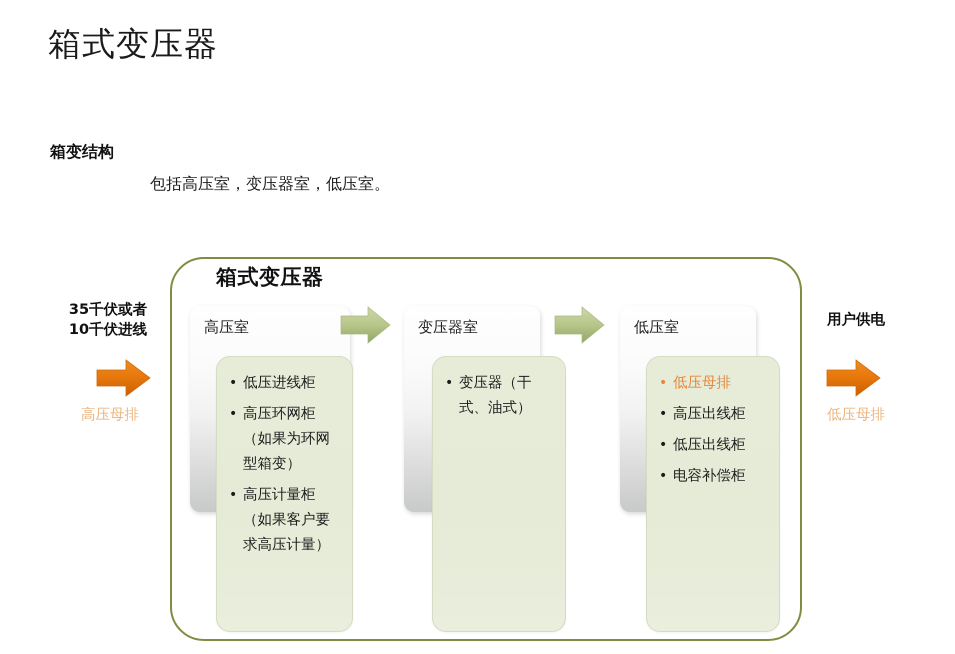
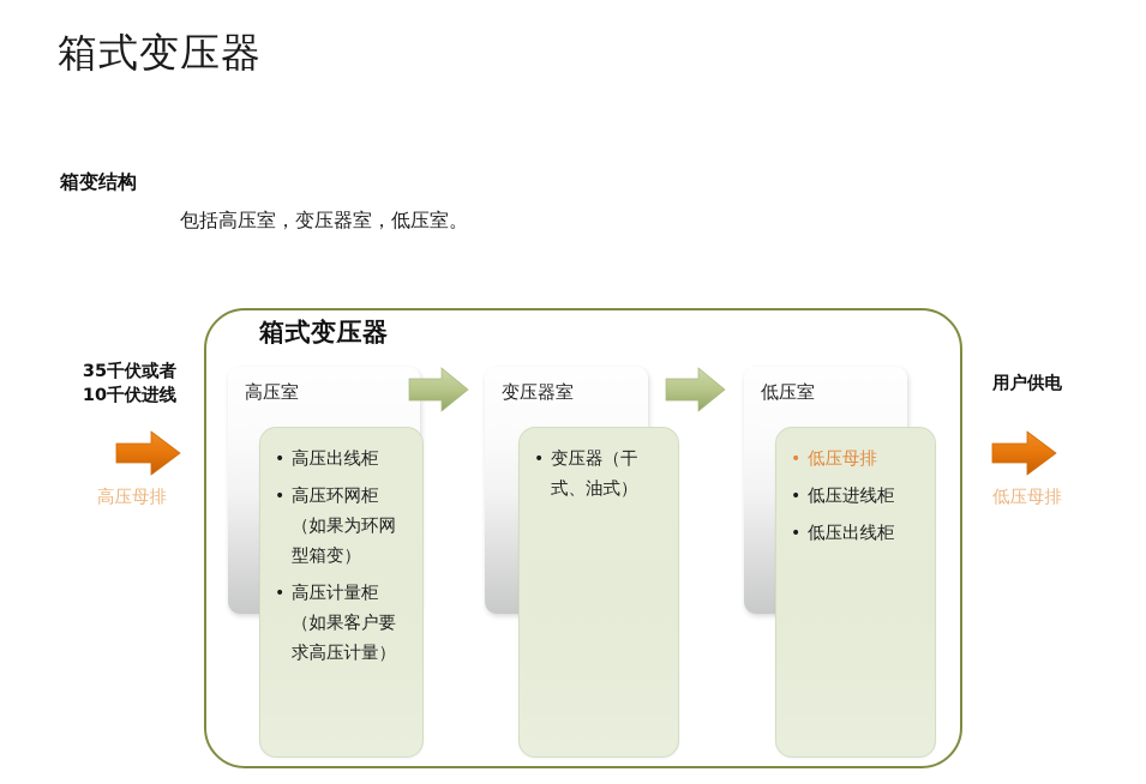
  箱式变压器
  箱变结构
  包括高压室，变压器室，低压室。
  箱式变压器
  35千伏或者
  10千伏进线
  高压母排
  高压室
- 低压进线柜
+ 高压出线柜
  高压环网柜（如果为环网型箱变）
  高压计量柜（如果客户要求高压计量）
  变压器室
  变压器（干式、油式）
  低压室
  低压母排
- 高压出线柜
+ 低压进线柜
  低压出线柜
- 电容补偿柜
  用户供电
  低压母排
